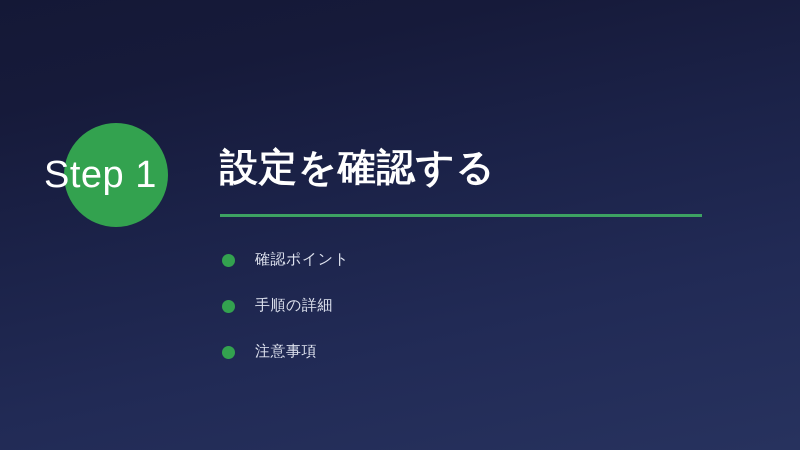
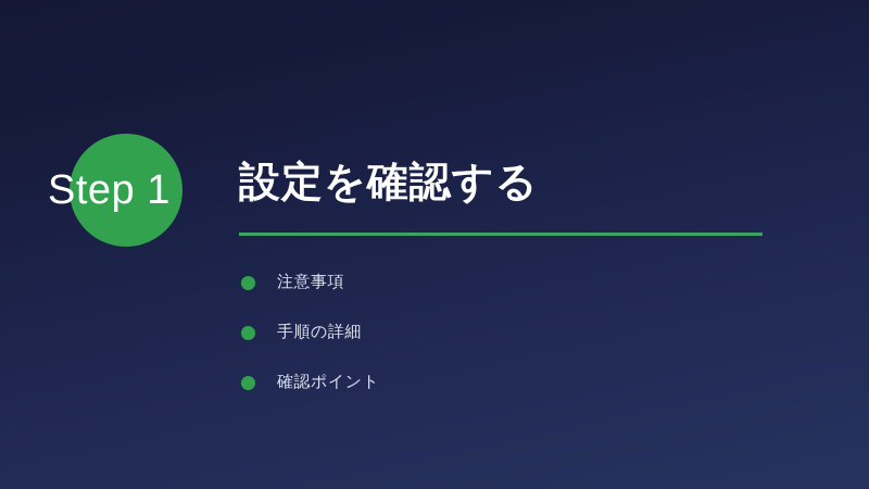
  Step 1
  設定を確認する
- 確認ポイント
+ 注意事項
  手順の詳細
- 注意事項
+ 確認ポイント
